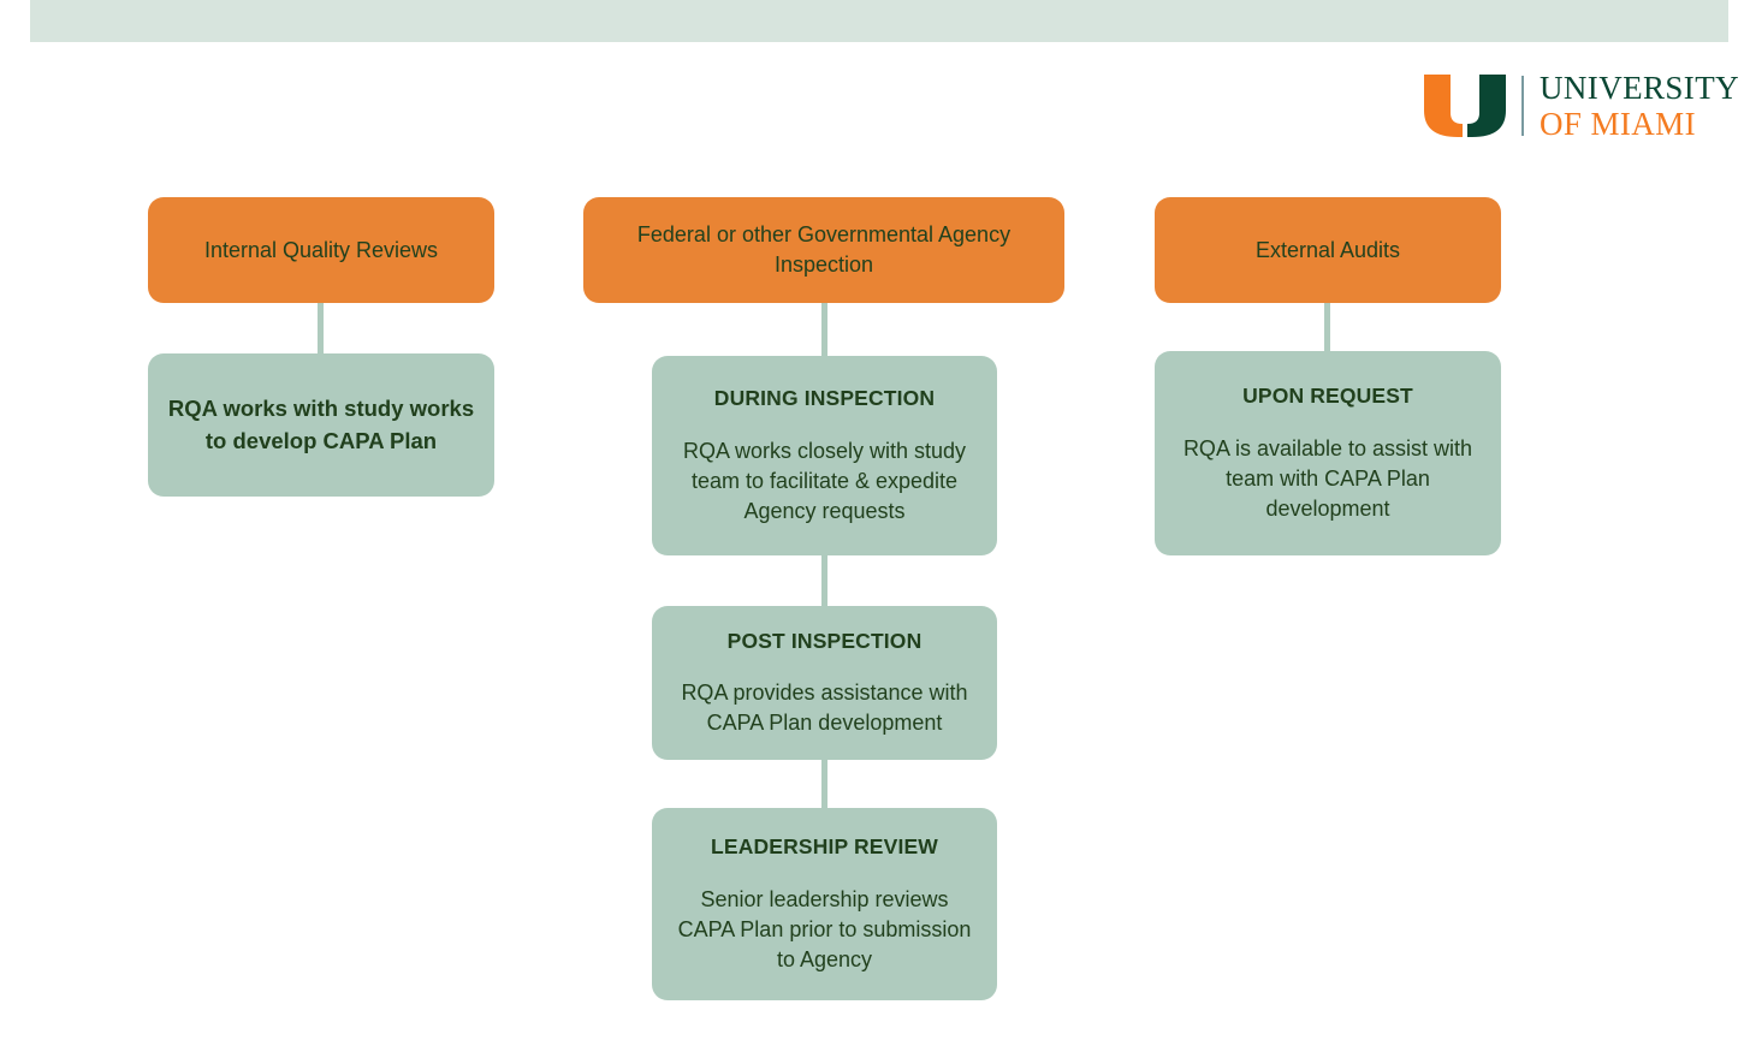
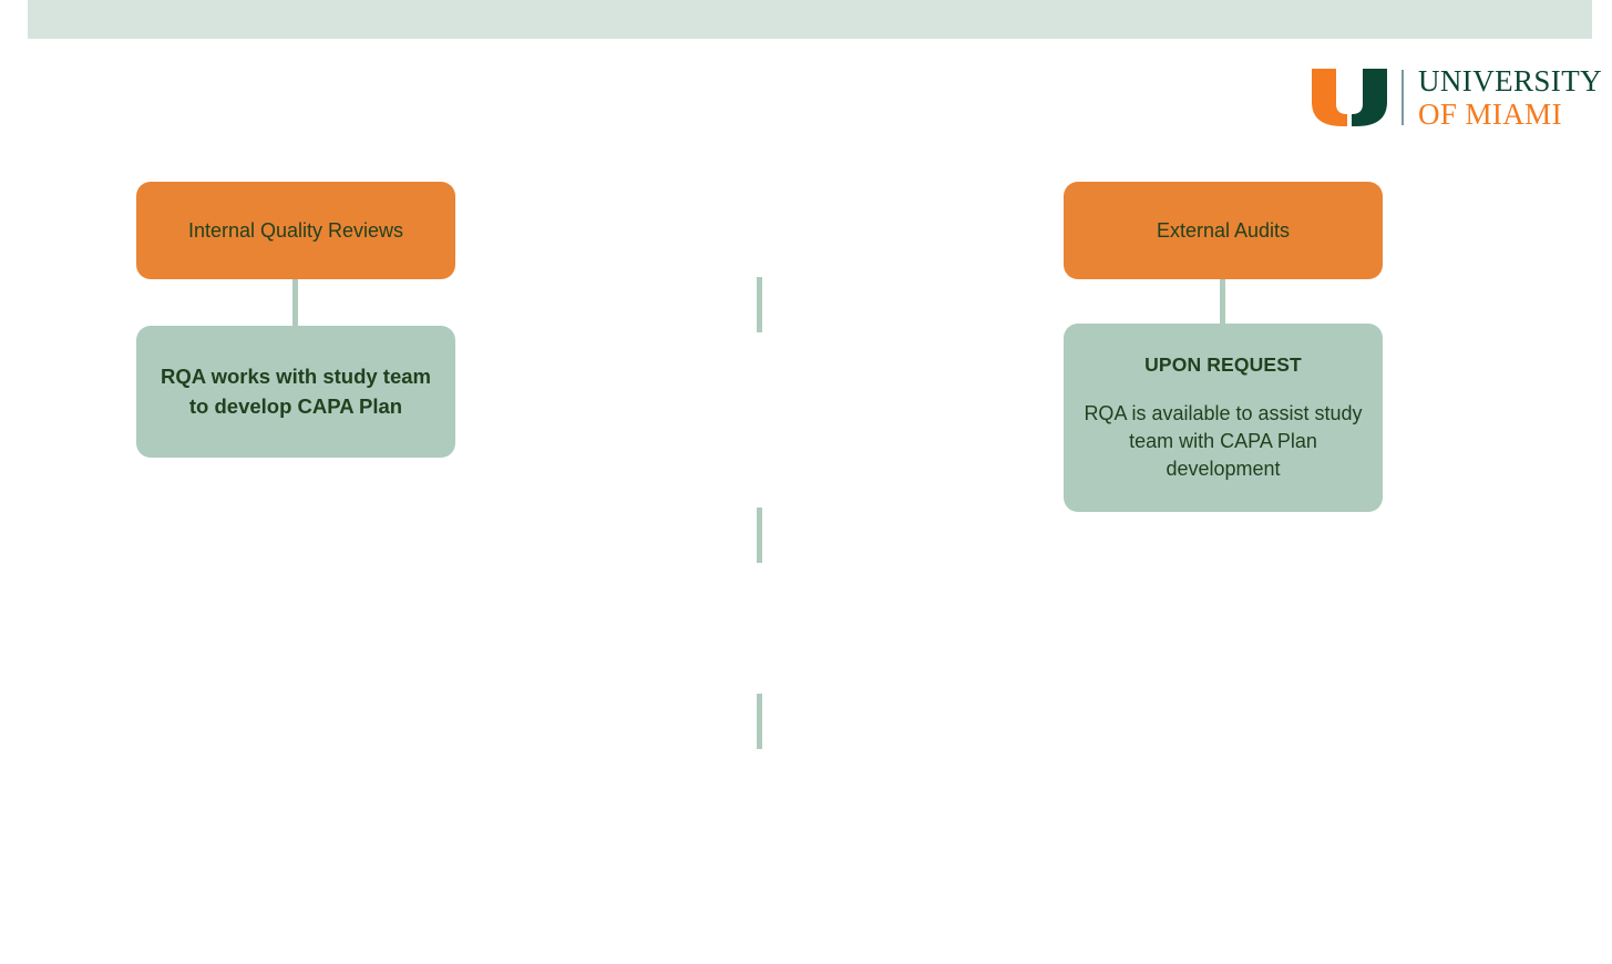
  UNIVERSITY
  OF MIAMI
  Internal Quality Reviews
- RQA works with study works to develop CAPA Plan
+ RQA works with study team to develop CAPA Plan
- Federal or other Governmental Agency Inspection
- DURING INSPECTION
- RQA works closely with study team to facilitate & expedite Agency requests
- POST INSPECTION
- RQA provides assistance with CAPA Plan development
- LEADERSHIP REVIEW
- Senior leadership reviews CAPA Plan prior to submission to Agency
  External Audits
  UPON REQUEST
- RQA is available to assist with team with CAPA Plan development
+ RQA is available to assist study team with CAPA Plan development
